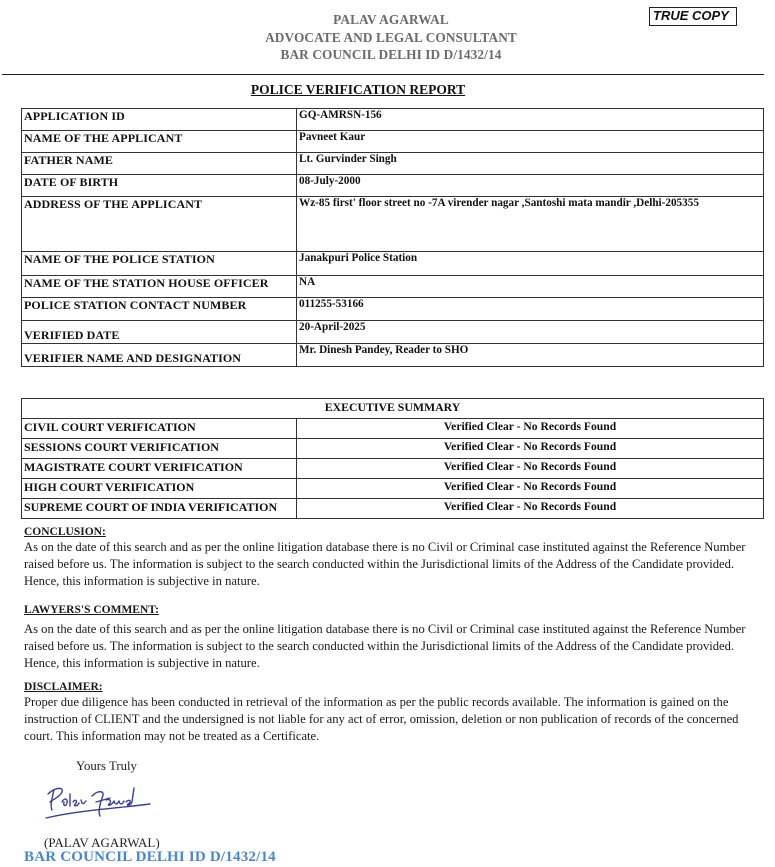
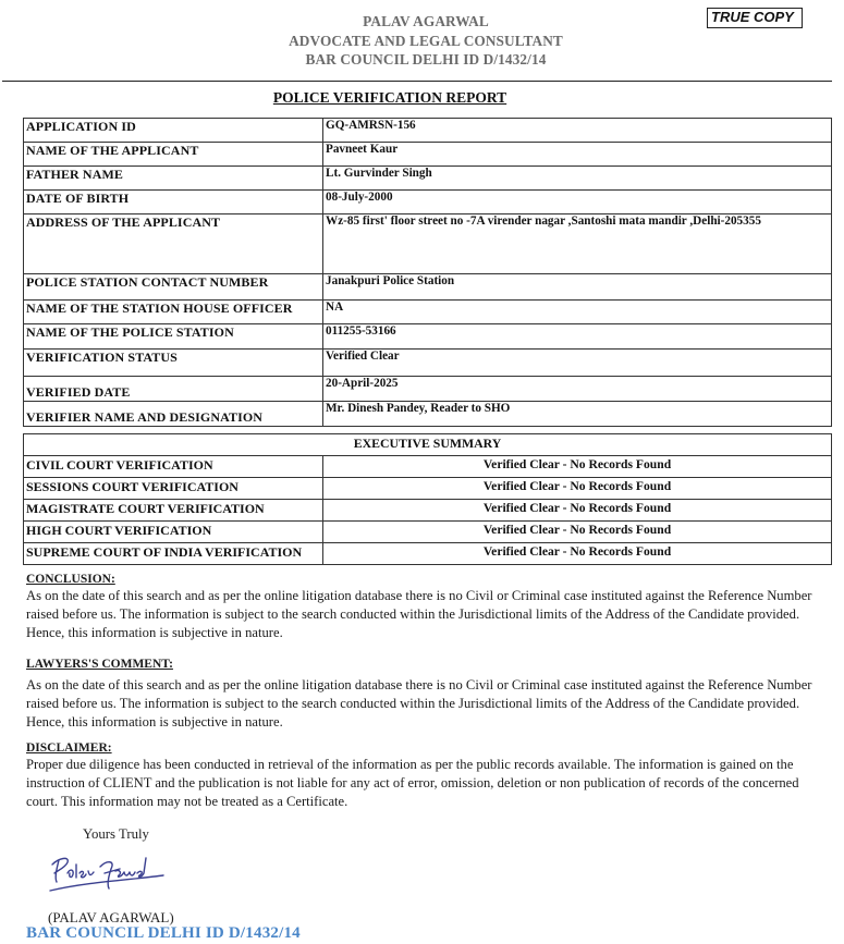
  PALAV AGARWAL
  ADVOCATE AND LEGAL CONSULTANT
  BAR COUNCIL DELHI ID D/1432/14
  TRUE COPY
  POLICE VERIFICATION REPORT
  APPLICATION ID	GQ-AMRSN-156
  NAME OF THE APPLICANT	Pavneet Kaur
  FATHER NAME	Lt. Gurvinder Singh
  DATE OF BIRTH	08-July-2000
  ADDRESS OF THE APPLICANT	Wz-85 first' floor street no -7A virender nagar ,Santoshi mata mandir ,Delhi-205355
- NAME OF THE POLICE STATION	Janakpuri Police Station
+ POLICE STATION CONTACT NUMBER	Janakpuri Police Station
  NAME OF THE STATION HOUSE OFFICER	NA
- POLICE STATION CONTACT NUMBER	011255-53166
+ NAME OF THE POLICE STATION	011255-53166
+ VERIFICATION STATUS	Verified Clear
  VERIFIED DATE	20-April-2025
  VERIFIER NAME AND DESIGNATION	Mr. Dinesh Pandey, Reader to SHO
  EXECUTIVE SUMMARY
  CIVIL COURT VERIFICATION	Verified Clear - No Records Found
  SESSIONS COURT VERIFICATION	Verified Clear - No Records Found
  MAGISTRATE COURT VERIFICATION	Verified Clear - No Records Found
  HIGH COURT VERIFICATION	Verified Clear - No Records Found
  SUPREME COURT OF INDIA VERIFICATION	Verified Clear - No Records Found
  CONCLUSION:
  As on the date of this search and as per the online litigation database there is no Civil or Criminal case instituted against the Reference Number raised before us. The information is subject to the search conducted within the Jurisdictional limits of the Address of the Candidate provided. Hence, this information is subjective in nature.
  LAWYERS'S COMMENT:
  As on the date of this search and as per the online litigation database there is no Civil or Criminal case instituted against the Reference Number raised before us. The information is subject to the search conducted within the Jurisdictional limits of the Address of the Candidate provided. Hence, this information is subjective in nature.
  DISCLAIMER:
- Proper due diligence has been conducted in retrieval of the information as per the public records available. The information is gained on the instruction of CLIENT and the undersigned is not liable for any act of error, omission, deletion or non publication of records of the concerned court. This information may not be treated as a Certificate.
+ Proper due diligence has been conducted in retrieval of the information as per the public records available. The information is gained on the instruction of CLIENT and the publication is not liable for any act of error, omission, deletion or non publication of records of the concerned court. This information may not be treated as a Certificate.
  Yours Truly
  (PALAV AGARWAL)
  BAR COUNCIL DELHI ID D/1432/14
